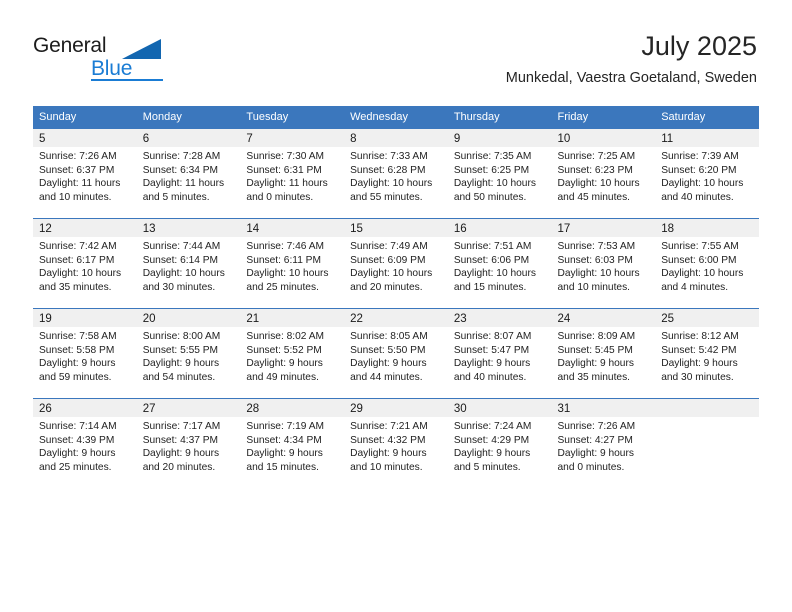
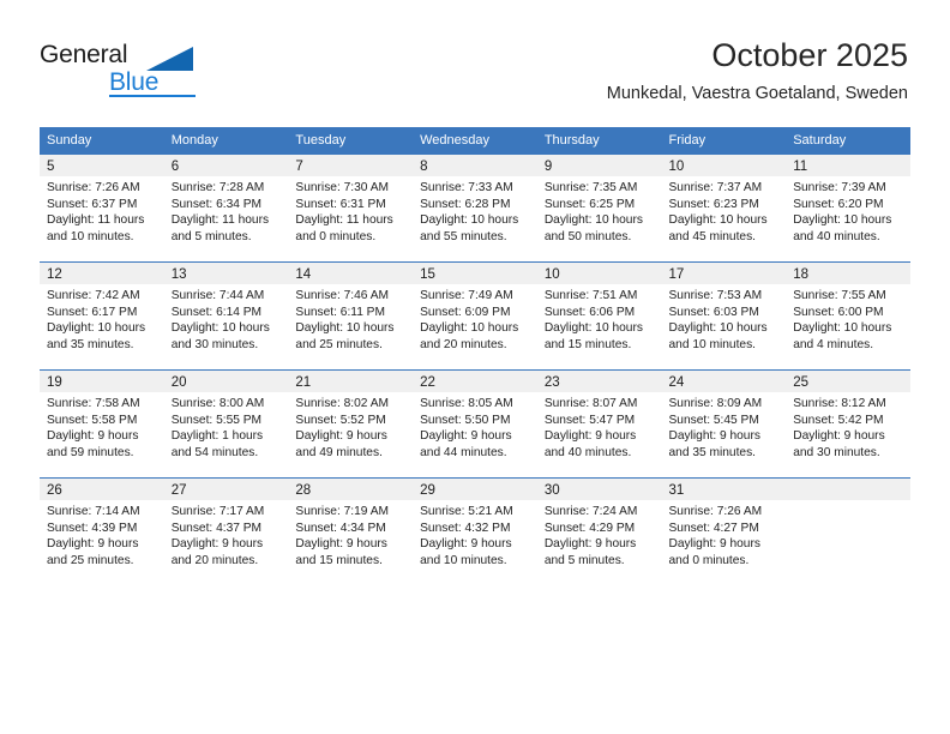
  General
  Blue
- July 2025
+ October 2025
  Munkedal, Vaestra Goetaland, Sweden
  Sunday	Monday	Tuesday	Wednesday	Thursday	Friday	Saturday
- 5Sunrise: 7:26 AMSunset: 6:37 PMDaylight: 11 hours and 10 minutes.	6Sunrise: 7:28 AMSunset: 6:34 PMDaylight: 11 hours and 5 minutes.	7Sunrise: 7:30 AMSunset: 6:31 PMDaylight: 11 hours and 0 minutes.	8Sunrise: 7:33 AMSunset: 6:28 PMDaylight: 10 hours and 55 minutes.	9Sunrise: 7:35 AMSunset: 6:25 PMDaylight: 10 hours and 50 minutes.	10Sunrise: 7:25 AMSunset: 6:23 PMDaylight: 10 hours and 45 minutes.	11Sunrise: 7:39 AMSunset: 6:20 PMDaylight: 10 hours and 40 minutes.
+ 5Sunrise: 7:26 AMSunset: 6:37 PMDaylight: 11 hours and 10 minutes.	6Sunrise: 7:28 AMSunset: 6:34 PMDaylight: 11 hours and 5 minutes.	7Sunrise: 7:30 AMSunset: 6:31 PMDaylight: 11 hours and 0 minutes.	8Sunrise: 7:33 AMSunset: 6:28 PMDaylight: 10 hours and 55 minutes.	9Sunrise: 7:35 AMSunset: 6:25 PMDaylight: 10 hours and 50 minutes.	10Sunrise: 7:37 AMSunset: 6:23 PMDaylight: 10 hours and 45 minutes.	11Sunrise: 7:39 AMSunset: 6:20 PMDaylight: 10 hours and 40 minutes.
- 12Sunrise: 7:42 AMSunset: 6:17 PMDaylight: 10 hours and 35 minutes.	13Sunrise: 7:44 AMSunset: 6:14 PMDaylight: 10 hours and 30 minutes.	14Sunrise: 7:46 AMSunset: 6:11 PMDaylight: 10 hours and 25 minutes.	15Sunrise: 7:49 AMSunset: 6:09 PMDaylight: 10 hours and 20 minutes.	16Sunrise: 7:51 AMSunset: 6:06 PMDaylight: 10 hours and 15 minutes.	17Sunrise: 7:53 AMSunset: 6:03 PMDaylight: 10 hours and 10 minutes.	18Sunrise: 7:55 AMSunset: 6:00 PMDaylight: 10 hours and 4 minutes.
+ 12Sunrise: 7:42 AMSunset: 6:17 PMDaylight: 10 hours and 35 minutes.	13Sunrise: 7:44 AMSunset: 6:14 PMDaylight: 10 hours and 30 minutes.	14Sunrise: 7:46 AMSunset: 6:11 PMDaylight: 10 hours and 25 minutes.	15Sunrise: 7:49 AMSunset: 6:09 PMDaylight: 10 hours and 20 minutes.	10Sunrise: 7:51 AMSunset: 6:06 PMDaylight: 10 hours and 15 minutes.	17Sunrise: 7:53 AMSunset: 6:03 PMDaylight: 10 hours and 10 minutes.	18Sunrise: 7:55 AMSunset: 6:00 PMDaylight: 10 hours and 4 minutes.
- 19Sunrise: 7:58 AMSunset: 5:58 PMDaylight: 9 hours and 59 minutes.	20Sunrise: 8:00 AMSunset: 5:55 PMDaylight: 9 hours and 54 minutes.	21Sunrise: 8:02 AMSunset: 5:52 PMDaylight: 9 hours and 49 minutes.	22Sunrise: 8:05 AMSunset: 5:50 PMDaylight: 9 hours and 44 minutes.	23Sunrise: 8:07 AMSunset: 5:47 PMDaylight: 9 hours and 40 minutes.	24Sunrise: 8:09 AMSunset: 5:45 PMDaylight: 9 hours and 35 minutes.	25Sunrise: 8:12 AMSunset: 5:42 PMDaylight: 9 hours and 30 minutes.
+ 19Sunrise: 7:58 AMSunset: 5:58 PMDaylight: 9 hours and 59 minutes.	20Sunrise: 8:00 AMSunset: 5:55 PMDaylight: 1 hours and 54 minutes.	21Sunrise: 8:02 AMSunset: 5:52 PMDaylight: 9 hours and 49 minutes.	22Sunrise: 8:05 AMSunset: 5:50 PMDaylight: 9 hours and 44 minutes.	23Sunrise: 8:07 AMSunset: 5:47 PMDaylight: 9 hours and 40 minutes.	24Sunrise: 8:09 AMSunset: 5:45 PMDaylight: 9 hours and 35 minutes.	25Sunrise: 8:12 AMSunset: 5:42 PMDaylight: 9 hours and 30 minutes.
- 26Sunrise: 7:14 AMSunset: 4:39 PMDaylight: 9 hours and 25 minutes.	27Sunrise: 7:17 AMSunset: 4:37 PMDaylight: 9 hours and 20 minutes.	28Sunrise: 7:19 AMSunset: 4:34 PMDaylight: 9 hours and 15 minutes.	29Sunrise: 7:21 AMSunset: 4:32 PMDaylight: 9 hours and 10 minutes.	30Sunrise: 7:24 AMSunset: 4:29 PMDaylight: 9 hours and 5 minutes.	31Sunrise: 7:26 AMSunset: 4:27 PMDaylight: 9 hours and 0 minutes.
+ 26Sunrise: 7:14 AMSunset: 4:39 PMDaylight: 9 hours and 25 minutes.	27Sunrise: 7:17 AMSunset: 4:37 PMDaylight: 9 hours and 20 minutes.	28Sunrise: 7:19 AMSunset: 4:34 PMDaylight: 9 hours and 15 minutes.	29Sunrise: 5:21 AMSunset: 4:32 PMDaylight: 9 hours and 10 minutes.	30Sunrise: 7:24 AMSunset: 4:29 PMDaylight: 9 hours and 5 minutes.	31Sunrise: 7:26 AMSunset: 4:27 PMDaylight: 9 hours and 0 minutes.
